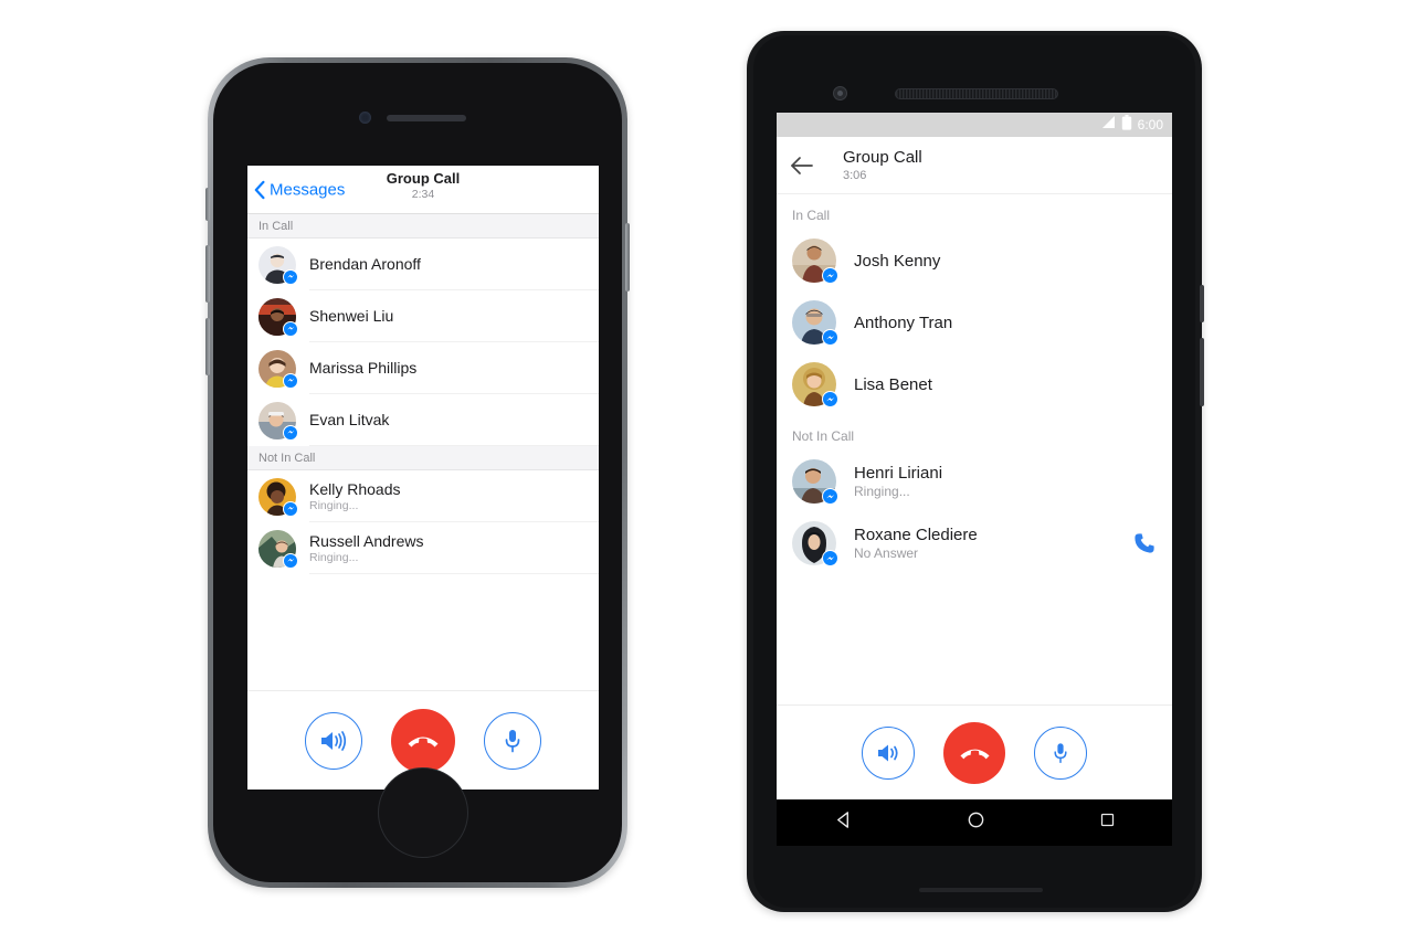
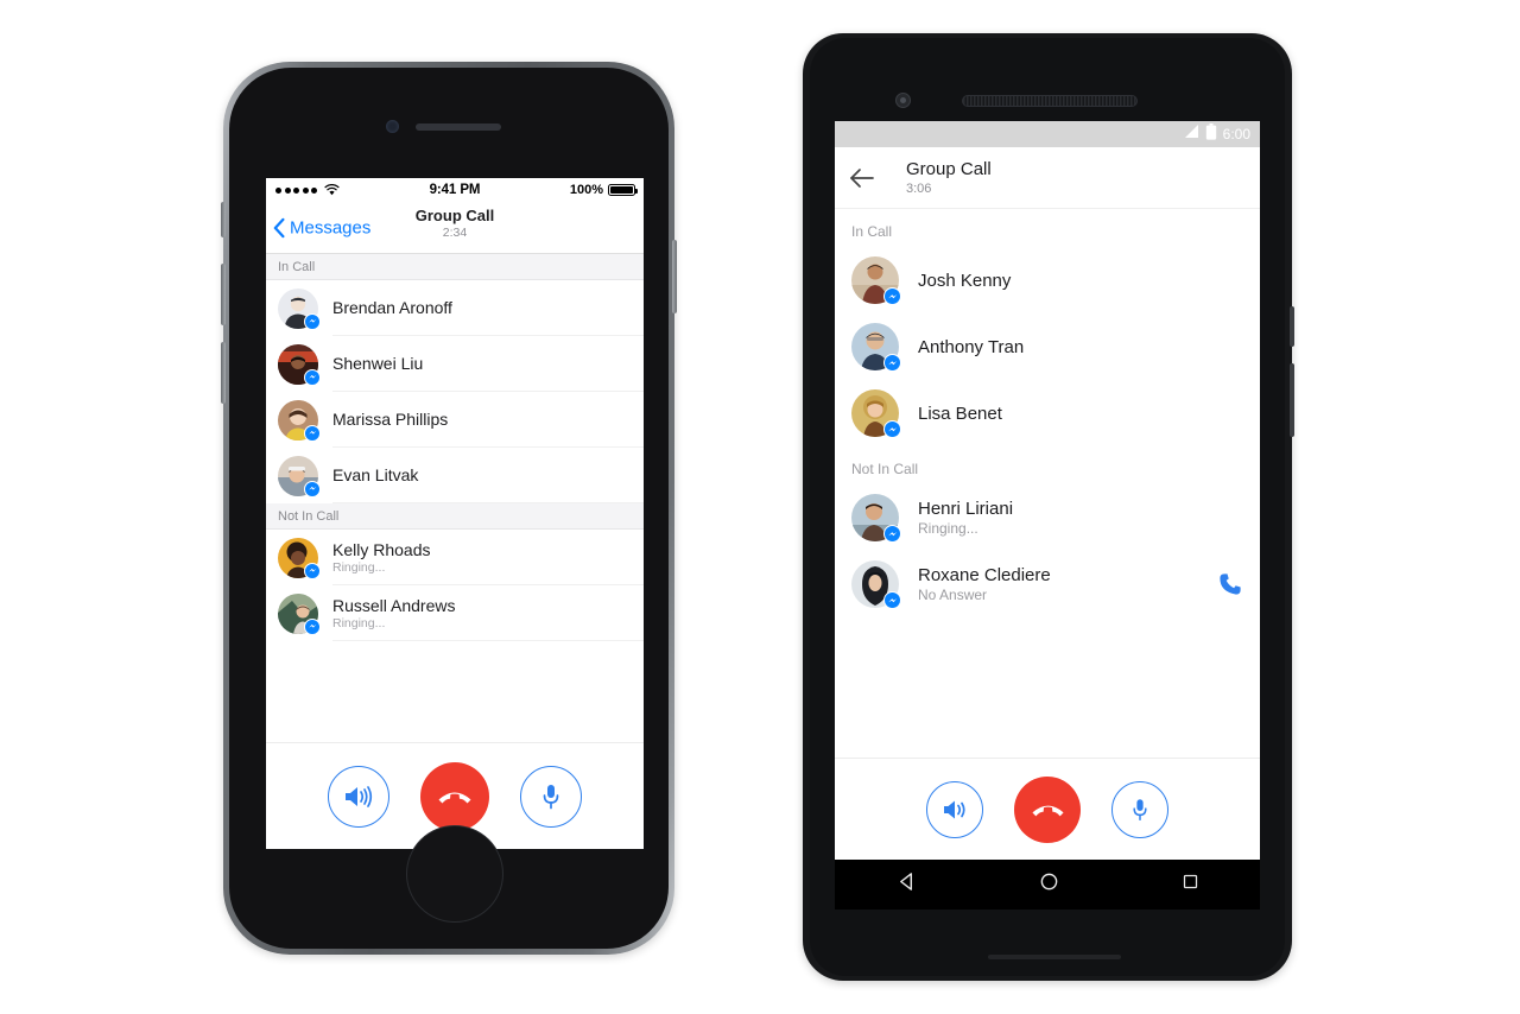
+ 9:41 PM
+ 100%
  Messages
  Group Call
  2:34
  In Call
  Brendan Aronoff
  Shenwei Liu
  Marissa Phillips
  Evan Litvak
  Not In Call
  Kelly Rhoads
  Ringing...
  Russell Andrews
  Ringing...
  6:00
  Group Call
  3:06
  In Call
  Josh Kenny
  Anthony Tran
  Lisa Benet
  Not In Call
  Henri Liriani
  Ringing...
  Roxane Clediere
  No Answer
